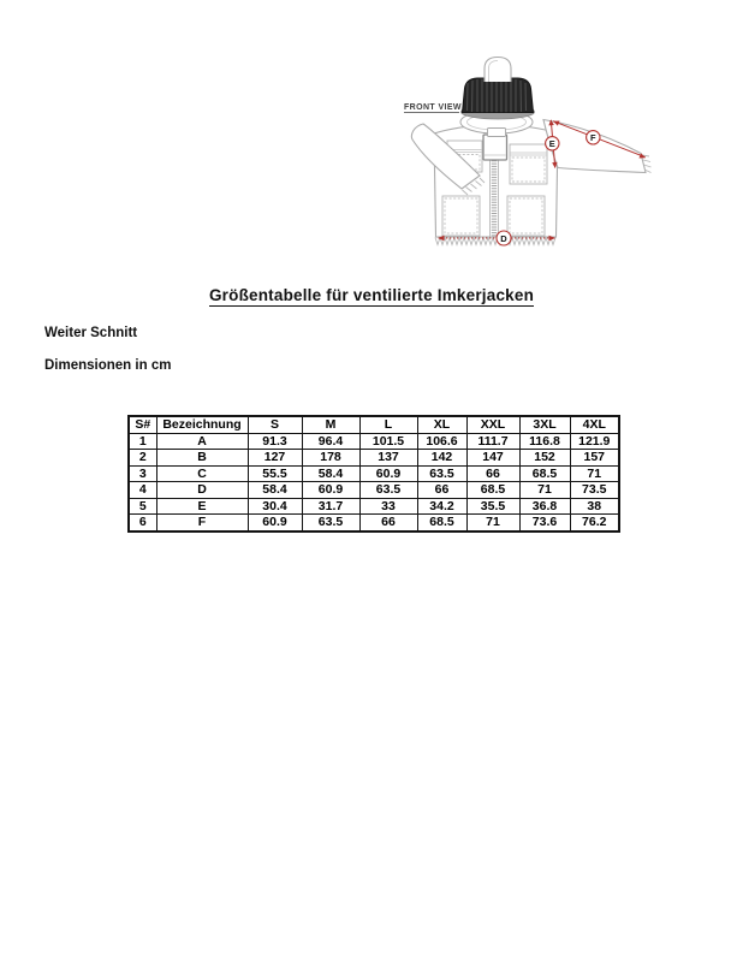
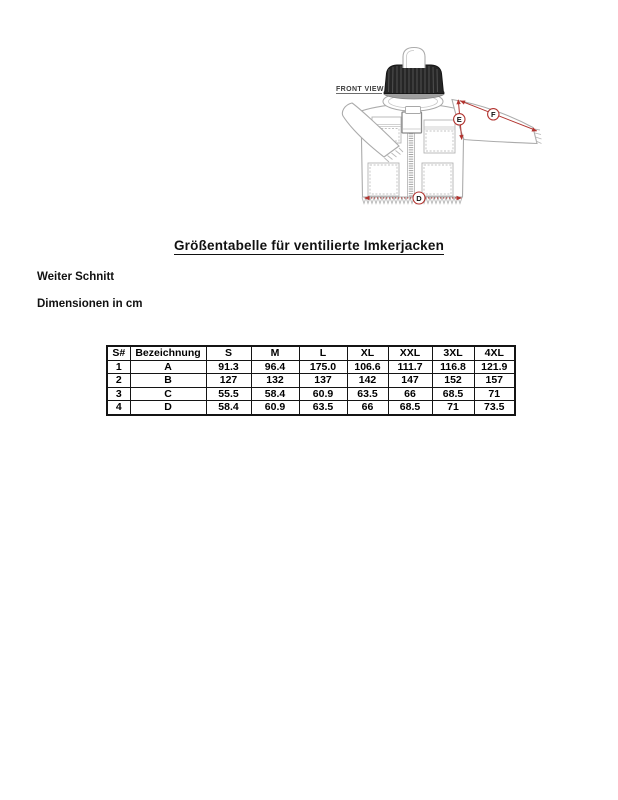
  D
  E
  F
  Größentabelle für ventilierte Imkerjacken
  Weiter Schnitt
  Dimensionen in cm
  S#	Bezeichnung	S	M	L	XL	XXL	3XL	4XL
- 1	A	91.3	96.4	101.5	106.6	111.7	116.8	121.9
+ 1	A	91.3	96.4	175.0	106.6	111.7	116.8	121.9
- 2	B	127	178	137	142	147	152	157
+ 2	B	127	132	137	142	147	152	157
  3	C	55.5	58.4	60.9	63.5	66	68.5	71
  4	D	58.4	60.9	63.5	66	68.5	71	73.5
- 5	E	30.4	31.7	33	34.2	35.5	36.8	38
- 6	F	60.9	63.5	66	68.5	71	73.6	76.2
